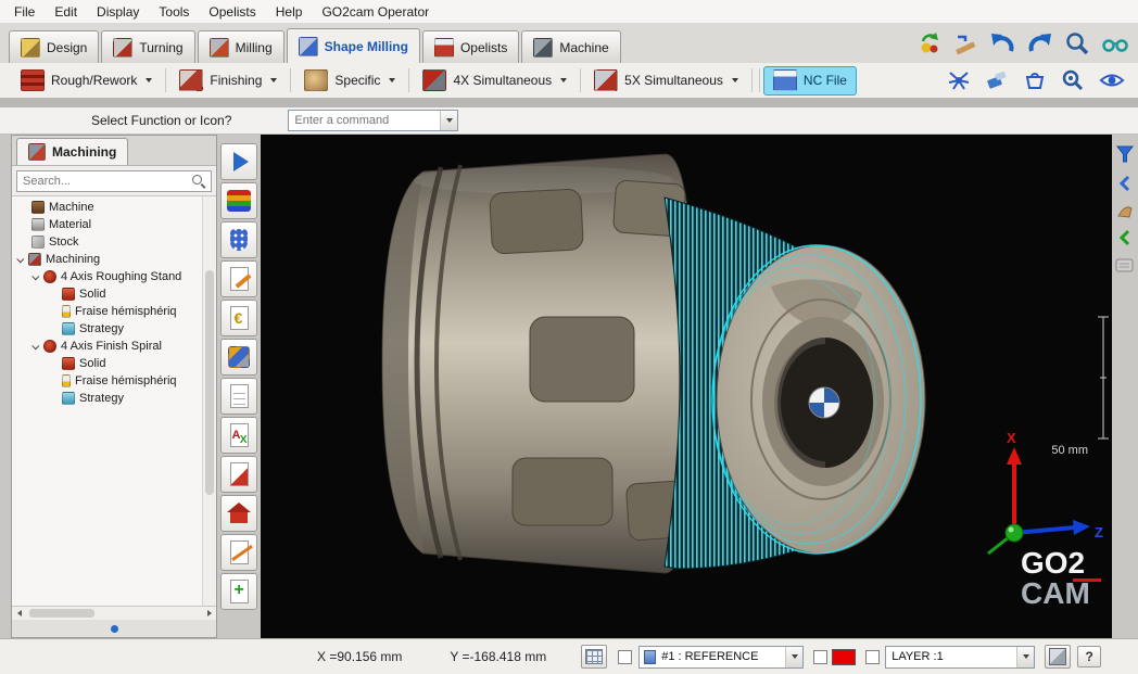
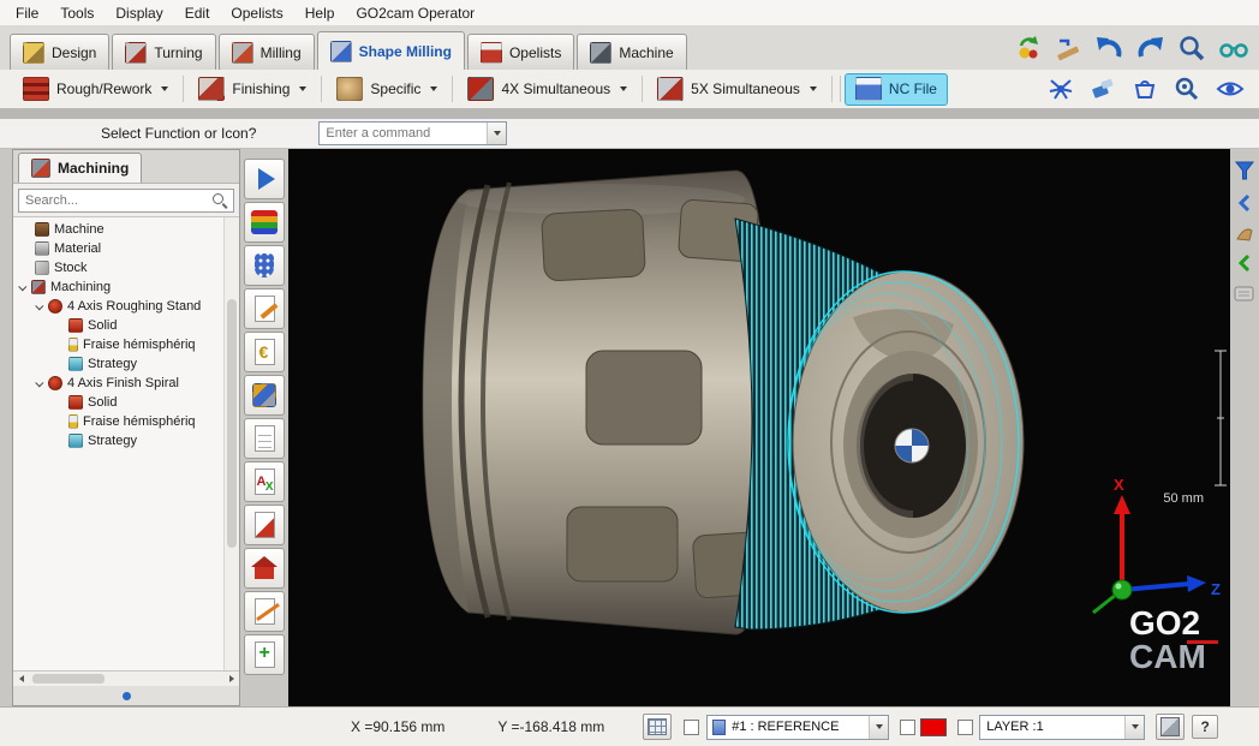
  File
- Edit
+ Tools
  Display
- Tools
+ Edit
  Opelists
  Help
  GO2cam Operator
  Design
  Turning
  Milling
  Shape Milling
  Opelists
  Machine
  Rough/Rework
  Finishing
  Specific
  4X Simultaneous
  5X Simultaneous
  NC File
  Select Function or Icon?
  Enter a command
  Machining
  Search...
  Machine
  Material
  Stock
  Machining
  4 Axis Roughing Stand
  Solid
  Fraise hémisphériq
  Strategy
  4 Axis Finish Spiral
  Solid
  Fraise hémisphériq
  Strategy
  50 mm
  X
  Z
  GO2
  CAM
  X =90.156 mm
  Y =-168.418 mm
  #1 : REFERENCE
  LAYER :1
  ?
